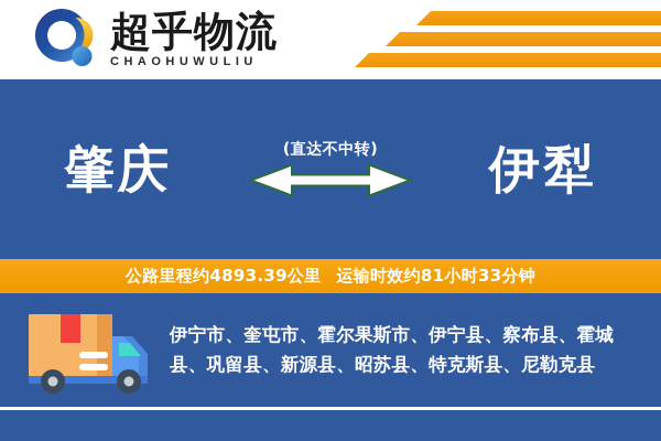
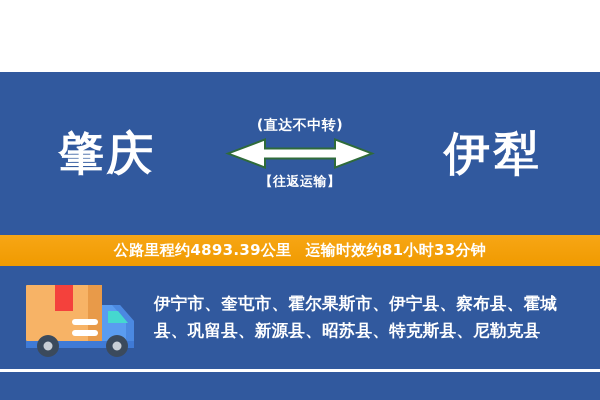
- 超乎物流
- CHAOHUWULIU
  肇庆
  (直达不中转)
+ 【往返运输】
  伊犁
  公路里程约4893.39公里 运输时效约81小时33分钟
  伊宁市、奎屯市、霍尔果斯市、伊宁县、察布县、霍城县、巩留县、新源县、昭苏县、特克斯县、尼勒克县
